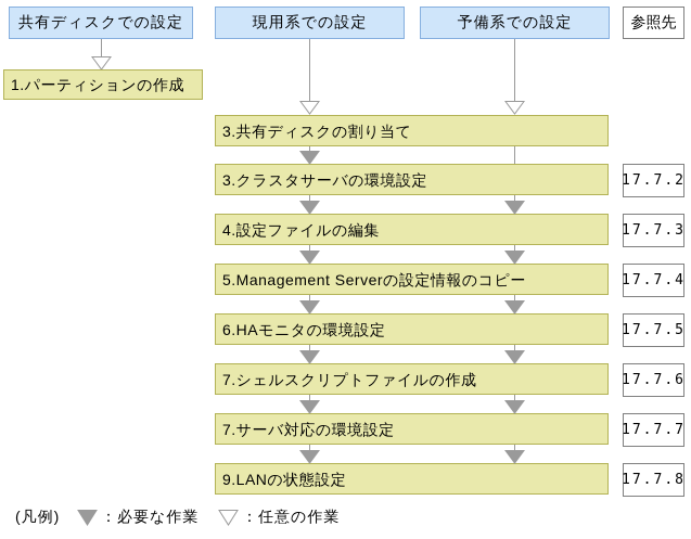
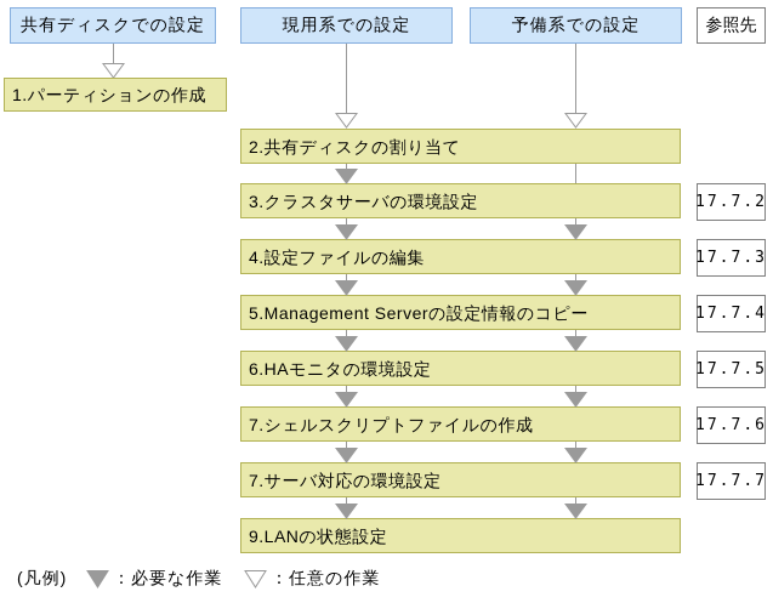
  共有ディスクでの設定
  現用系での設定
  予備系での設定
  参照先
  1.パーティションの作成
- 3.共有ディスクの割り当て
+ 2.共有ディスクの割り当て
  3.クラスタサーバの環境設定
  4.設定ファイルの編集
  5.Management Serverの設定情報のコピー
  6.HAモニタの環境設定
  7.シェルスクリプトファイルの作成
  7.サーバ対応の環境設定
  9.LANの状態設定
  17.7.2
  17.7.3
  17.7.4
  17.7.5
  17.7.6
  17.7.7
- 17.7.8
  (凡例)
  ：必要な作業
  ：任意の作業
